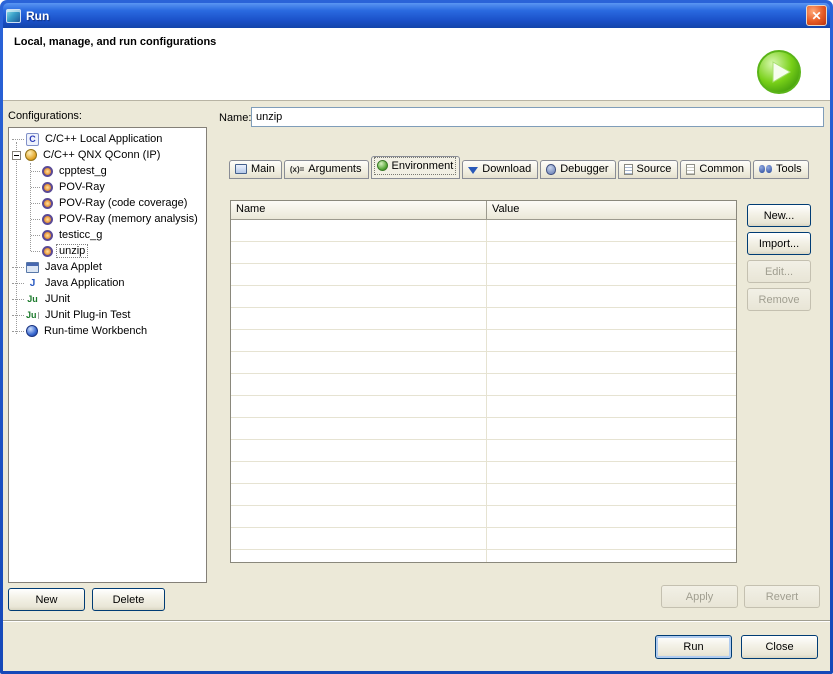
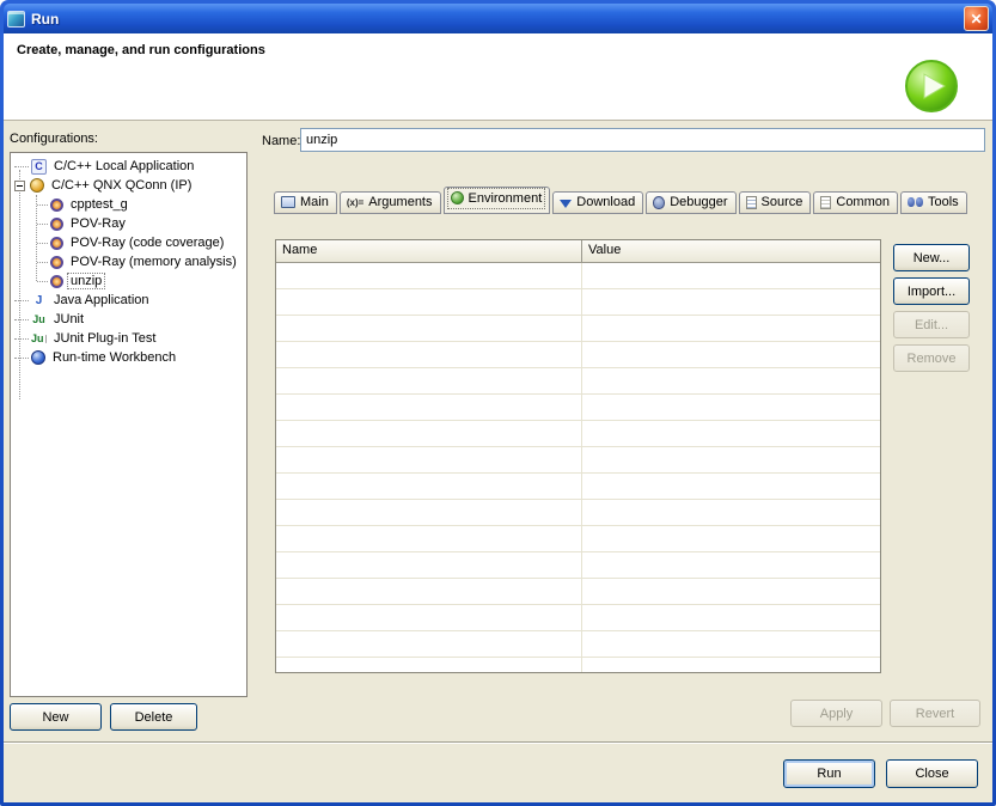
  Run
- Local, manage, and run configurations
+ Create, manage, and run configurations
  Configurations:
  C/C++ Local Application
  C/C++ QNX QConn (IP)
  cpptest_g
  POV-Ray
  POV-Ray (code coverage)
  POV-Ray (memory analysis)
- testicc_g
  unzip
- Java Applet
  Java Application
  JUnit
  JUnit Plug-in Test
  Run-time Workbench
  New
  Delete
  Name:
  unzip
  Main
  (x)=
  Arguments
  Environment
  Download
  Debugger
  Source
  Common
  Tools
  Name
  Value
  New...
  Import...
  Edit...
  Remove
  Apply
  Revert
  Run
  Close
